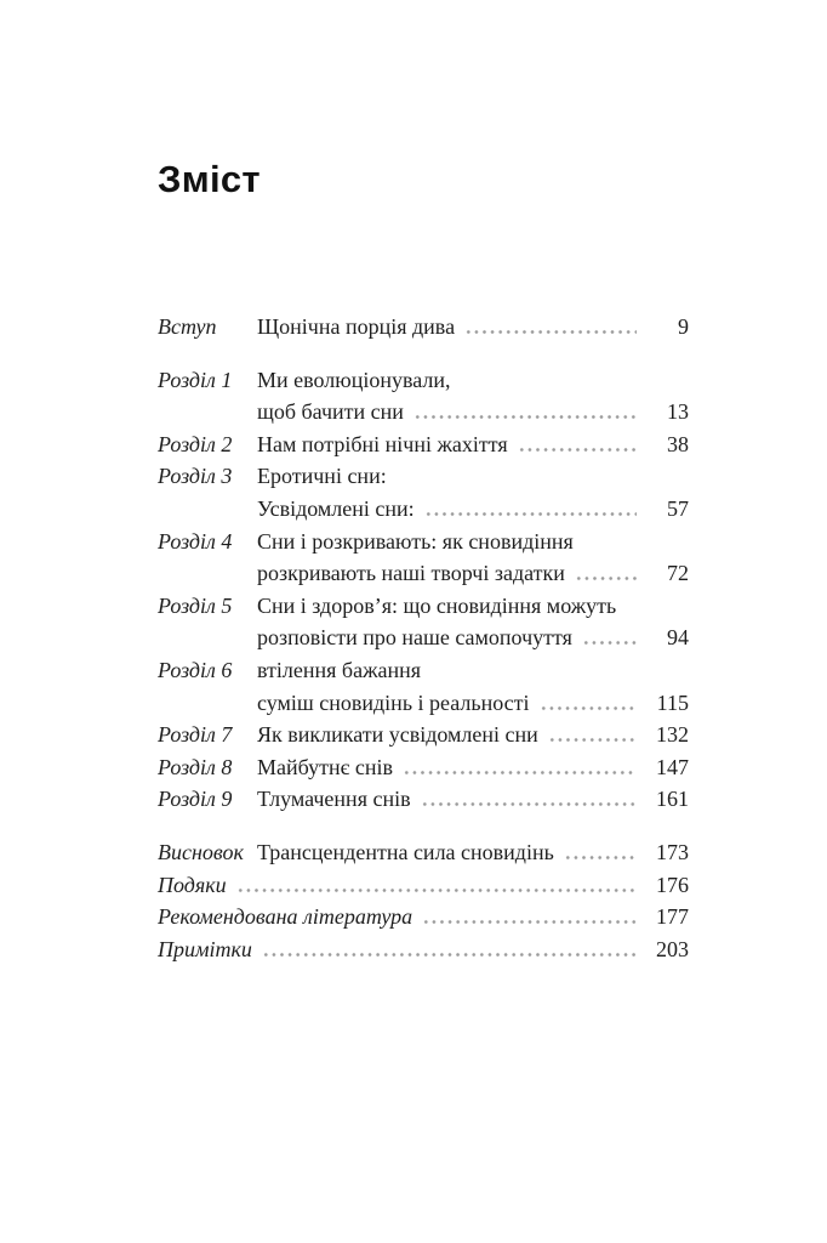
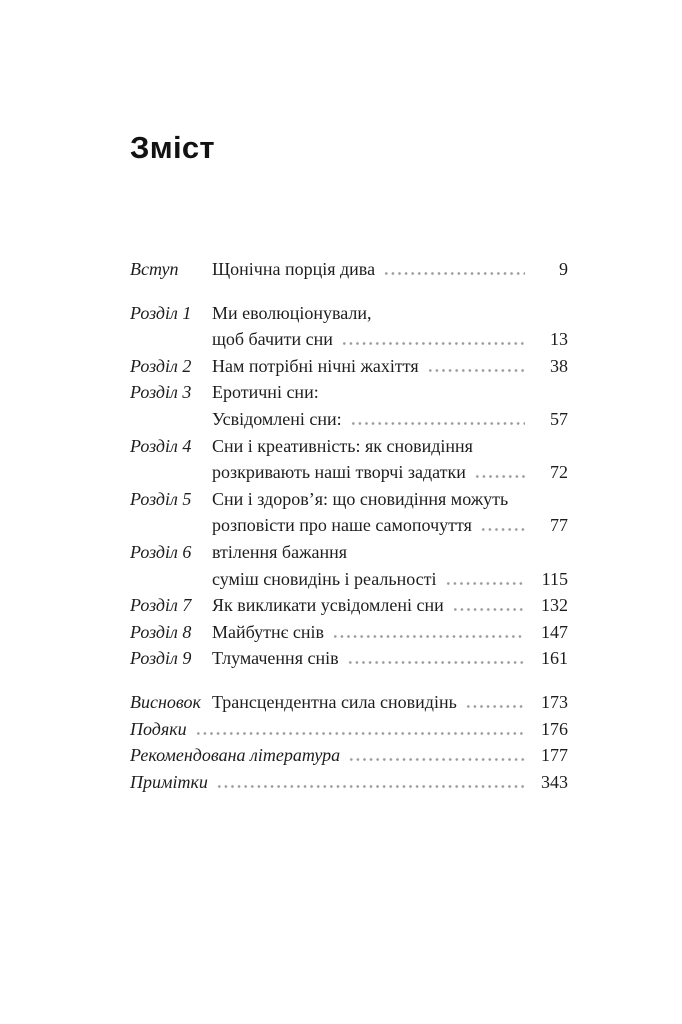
  Зміст
  Вступ
  Щонічна порція дива
  9
  Розділ 1
  Ми еволюціонували,
  щоб бачити сни
  13
  Розділ 2
  Нам потрібні нічні жахіття
  38
  Розділ 3
  Еротичні сни:
  Усвідомлені сни:
  57
  Розділ 4
- Сни і розкривають: як сновидіння
+ Сни і креативність: як сновидіння
  розкривають наші творчі задатки
  72
  Розділ 5
  Сни і здоров’я: що сновидіння можуть
  розповісти про наше самопочуття
- 94
+ 77
  Розділ 6
  втілення бажання
  суміш сновидінь і реальності
  115
  Розділ 7
  Як викликати усвідомлені сни
  132
  Розділ 8
  Майбутнє снів
  147
  Розділ 9
  Тлумачення снів
  161
  Висновок
  Трансцендентна сила сновидінь
  173
  Подяки
  176
  Рекомендована література
  177
  Примітки
- 203
+ 343
